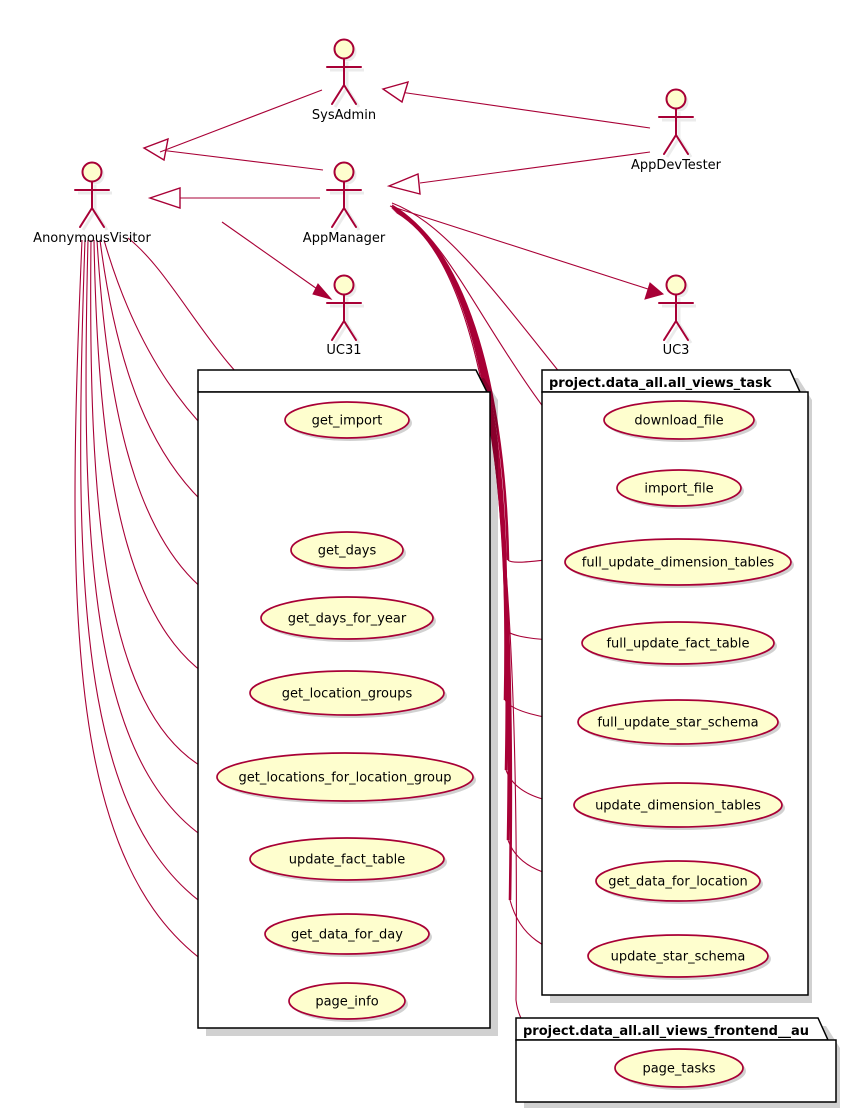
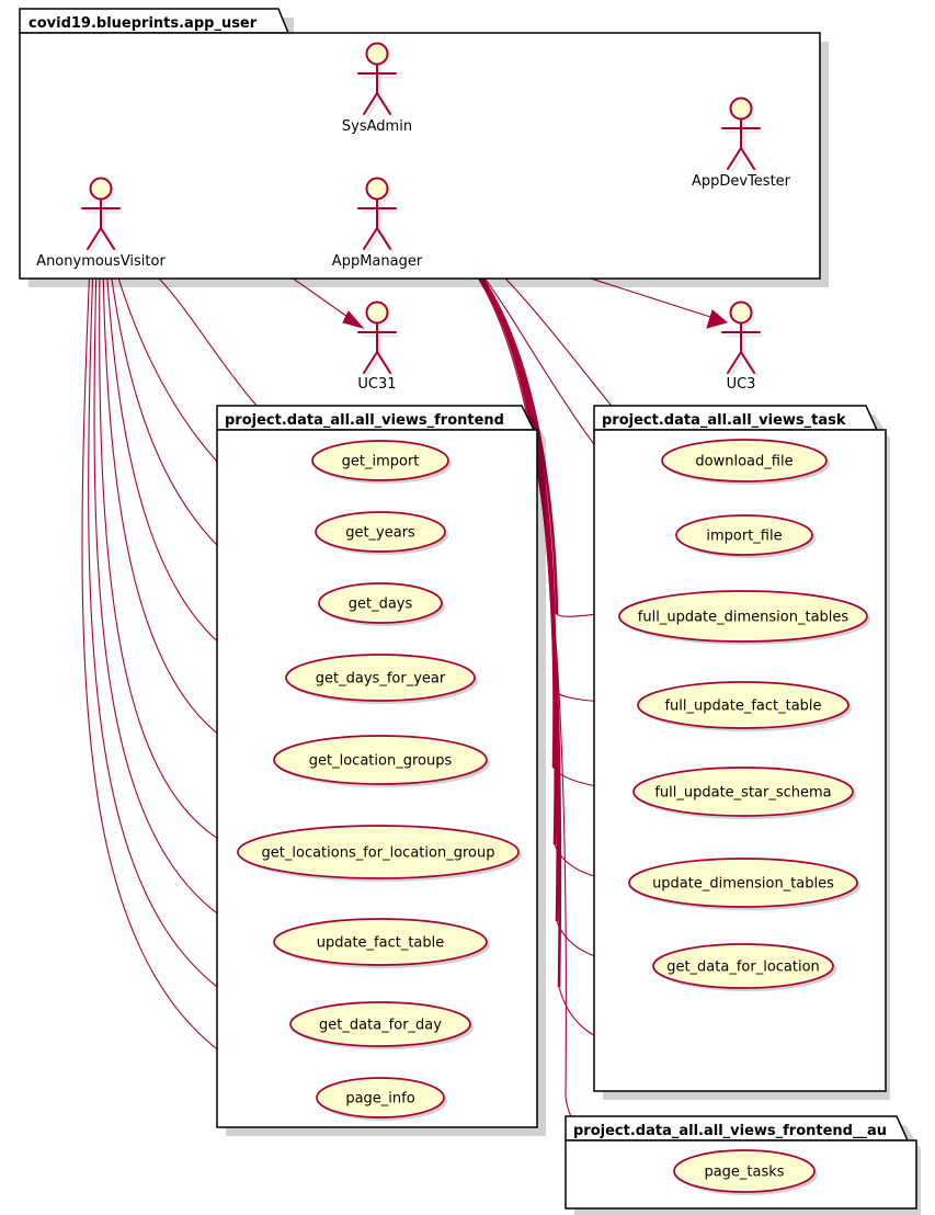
+ covid19.blueprints.app_user
+ project.data_all.all_views_frontend
  project.data_all.all_views_task
  project.data_all.all_views_frontend__au
  SysAdmin
  AppDevTester
  AnonymousVisitor
  AppManager
  UC31
  UC3
  get_import
+ get_years
  get_days
  get_days_for_year
  get_location_groups
  get_locations_for_location_group
  update_fact_table
  get_data_for_day
  page_info
  download_file
  import_file
  full_update_dimension_tables
  full_update_fact_table
  full_update_star_schema
  update_dimension_tables
  get_data_for_location
- update_star_schema
  page_tasks
